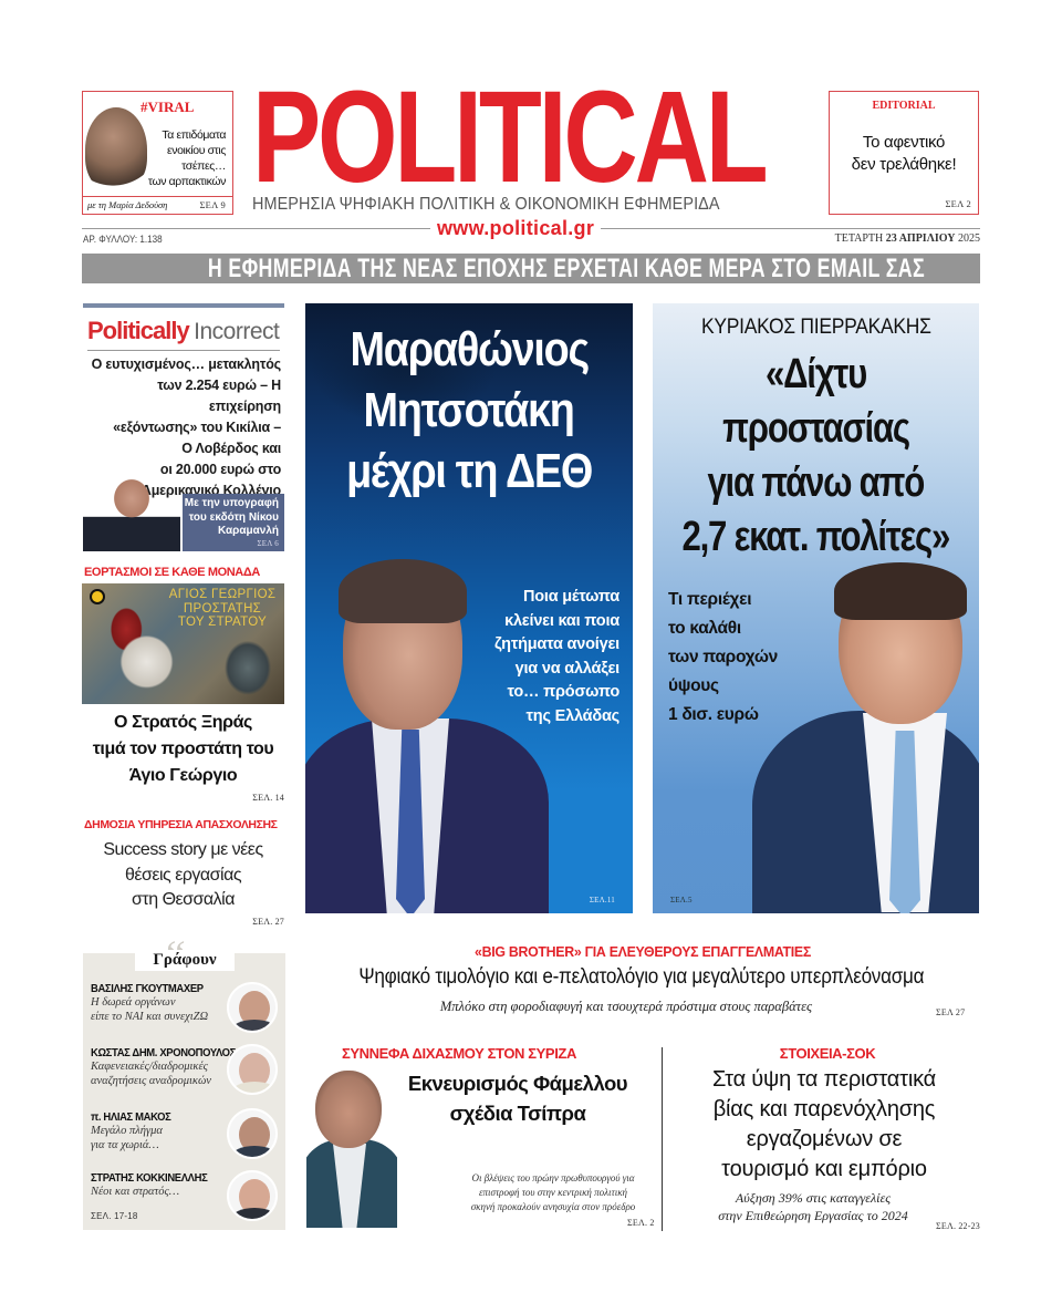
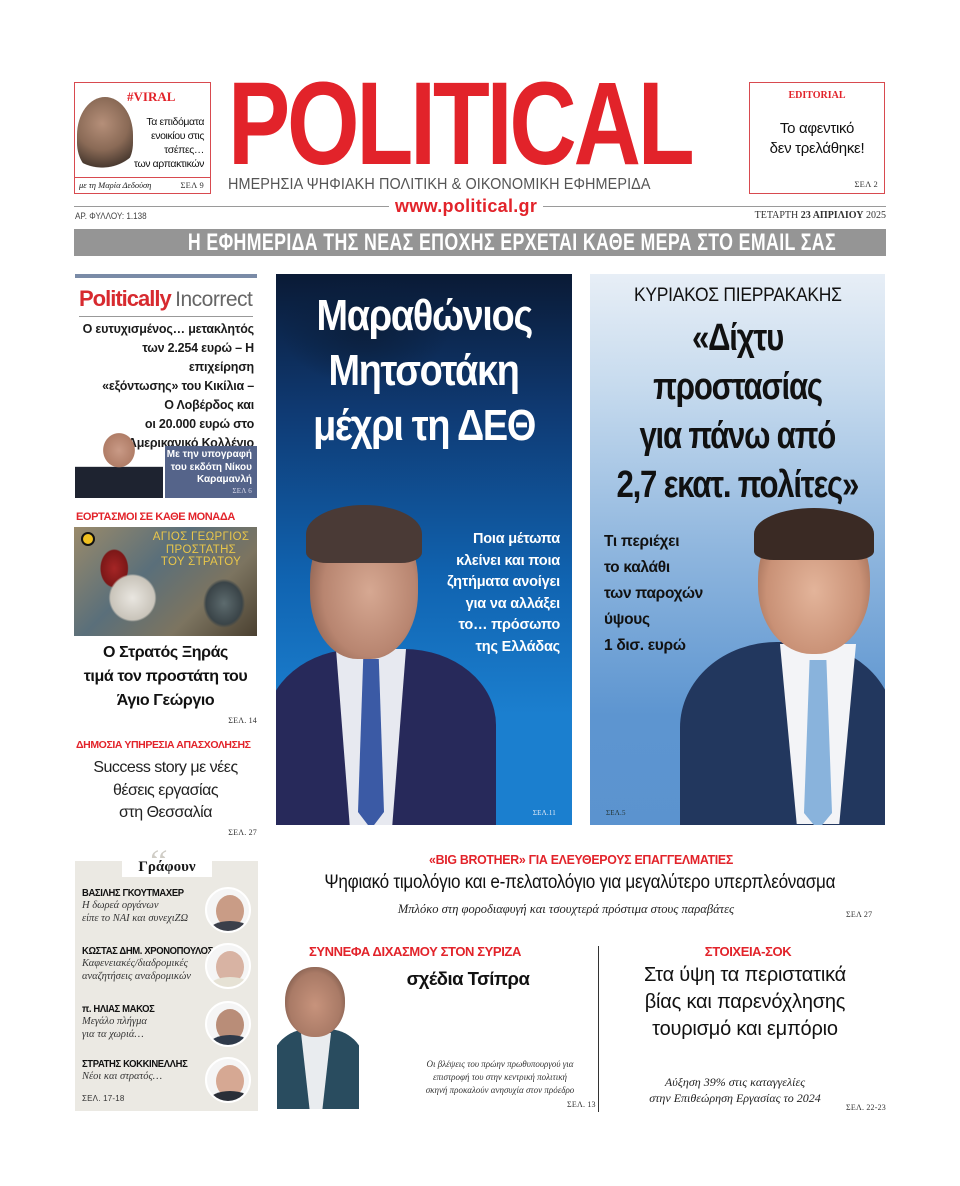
  #VIRAL
  Τα επιδόματα
  ενοικίου στις τσέπες…
  των αρπακτικών
  με τη Μαρία Δεδούση
  ΣΕΛ 9
  POLITICAL
  ΗΜΕΡΗΣΙΑ ΨΗΦΙΑΚΗ ΠΟΛΙΤΙΚΗ & ΟΙΚΟΝΟΜΙΚΗ ΕΦΗΜΕΡΙΔΑ
  www.political.gr
  ΑΡ. ΦΥΛΛΟΥ: 1.138
  ΤΕΤΑΡΤΗ 23 ΑΠΡΙΛΙΟΥ 2025
  EDITORIAL
  Το αφεντικό
  δεν τρελάθηκε!
  ΣΕΛ 2
  Η ΕΦΗΜΕΡΙΔΑ ΤΗΣ ΝΕΑΣ ΕΠΟΧΗΣ ΕΡΧΕΤΑΙ ΚΑΘΕ ΜΕΡΑ ΣΤΟ EMAIL ΣΑΣ
  Politically Incorrect
  Ο ευτυχισμένος… μετακλητός
  των 2.254 ευρώ – Η επιχείρηση
  «εξόντωσης» του Κικίλια –
  Ο Λοβέρδος και
  οι 20.000 ευρώ στο
  κανικό Κολλέγιο
  Με την υπογραφή
  του εκδότη Νίκου
  Καραμανλή
  ΣΕΛ 6
  ΕΟΡΤΑΣΜΟΙ ΣΕ ΚΑΘΕ ΜΟΝΑΔΑ
  ΑΓΙΟΣ ΓΕΩΡΓΙΟΣ
  ΠΡΟΣΤΑΤΗΣ
  ΤΟΥ ΣΤΡΑΤΟΥ
  Ο Στρατός Ξηράς
  τιμά τον προστάτη του
  Άγιο Γεώργιο
  ΣΕΛ. 14
  ΔΗΜΟΣΙΑ ΥΠΗΡΕΣΙΑ ΑΠΑΣΧΟΛΗΣΗΣ
  Success story με νέες
  θέσεις εργασίας
  στη Θεσσαλία
  ΣΕΛ. 27
  Μαραθώνιος
  Μητσοτάκη
  μέχρι τη ΔΕΘ
  Ποια μέτωπα
  κλείνει και ποια
  ζητήματα ανοίγει
  για να αλλάξει
  το… πρόσωπο
  της Ελλάδας
  ΣΕΛ.11
  ΚΥΡΙΑΚΟΣ ΠΙΕΡΡΑΚΑΚΗΣ
  «Δίχτυ προστασίας
  για πάνω από
  2,7 εκατ. πολίτες»
  Τι περιέχει
  το καλάθι
  των παροχών
  ύψους
  1 δισ. ευρώ
  ΣΕΛ.5
  «BIG BROTHER» ΓΙΑ ΕΛΕΥΘΕΡΟΥΣ ΕΠΑΓΓΕΛΜΑΤΙΕΣ
  Ψηφιακό τιμολόγιο και e-πελατολόγιο για μεγαλύτερο υπερπλεόνασμα
  Μπλόκο στη φοροδιαφυγή και τσουχτερά πρόστιμα στους παραβάτες
  ΣΕΛ 27
  ΣΥΝΝΕΦΑ ΔΙΧΑΣΜΟΥ ΣΤΟΝ ΣΥΡΙΖΑ
- Εκνευρισμός Φάμελλου
  σχέδια Τσίπρα
  Οι βλέψεις του πρώην πρωθυπουργού για
  επιστροφή του στην κεντρική πολιτική
  σκηνή προκαλούν ανησυχία στον πρόεδρο
- ΣΕΛ. 2
+ ΣΕΛ. 13
  ΣΤΟΙΧΕΙΑ-ΣΟΚ
  Στα ύψη τα περιστατικά
  βίας και παρενόχλησης
- εργαζομένων σε
  τουρισμό και εμπόριο
  Αύξηση 39% στις καταγγελίες
  στην Επιθεώρηση Εργασίας το 2024
  ΣΕΛ. 22-23
  Γράφουν
  ΒΑΣΙΛΗΣ ΓΚΟΥΤΜΑΧΕΡ
  Η δωρεά οργάνων
  είπε το ΝΑΙ και συνεχιΖΩ
  ΚΩΣΤΑΣ ΔΗΜ. ΧΡΟΝΟΠΟΥΛΟ
  Καφενειακές/διαδρομικές
  αναζητήσεις αναδρομικών
  π. ΗΛΙΑΣ ΜΑΚΟΣ
  Μεγάλο πλήγμα
  για τα χωριά…
  ΣΤΡΑΤΗΣ ΚΟΚΚΙΝΕΛΛΗΣ
  Νέοι και στρατός…
  ΣΕΛ. 17-18
